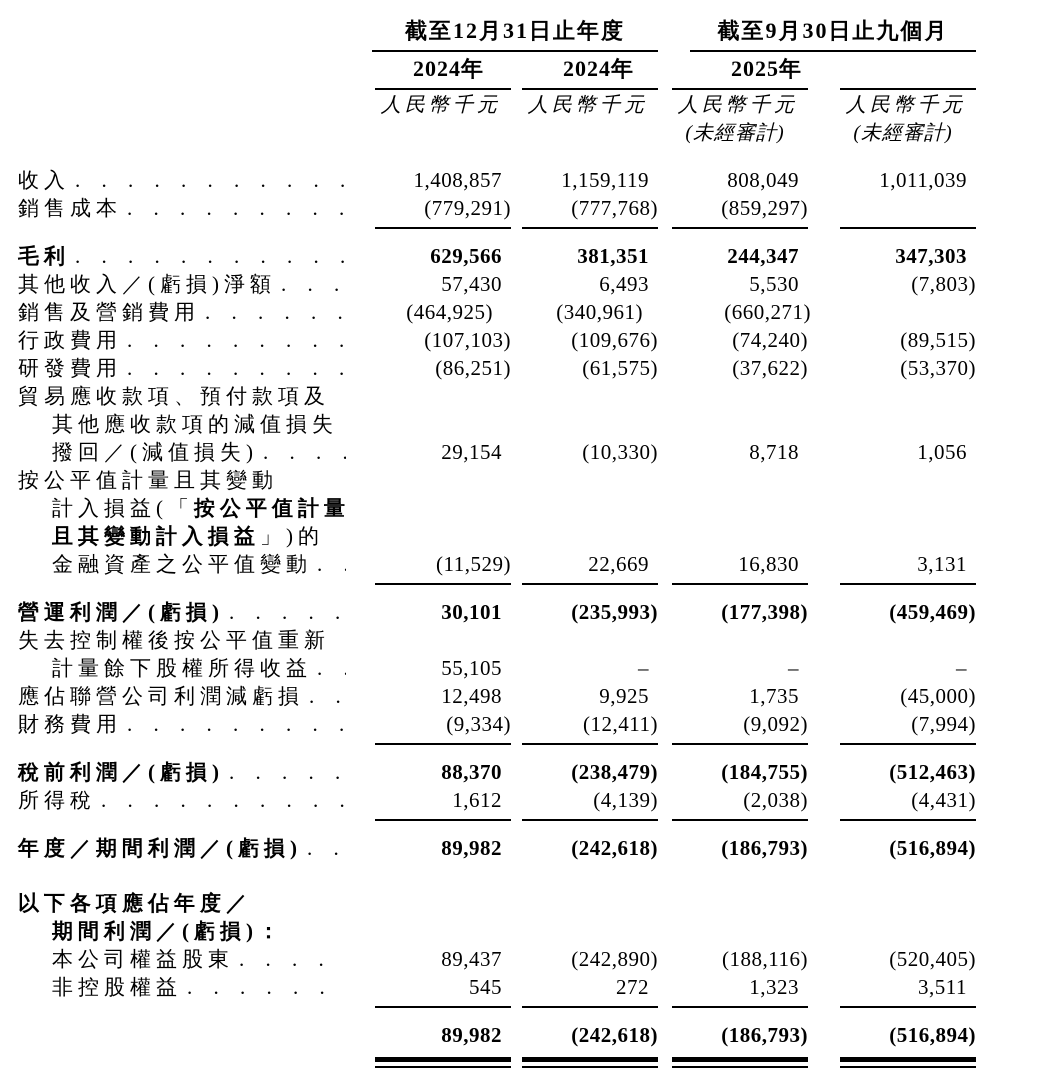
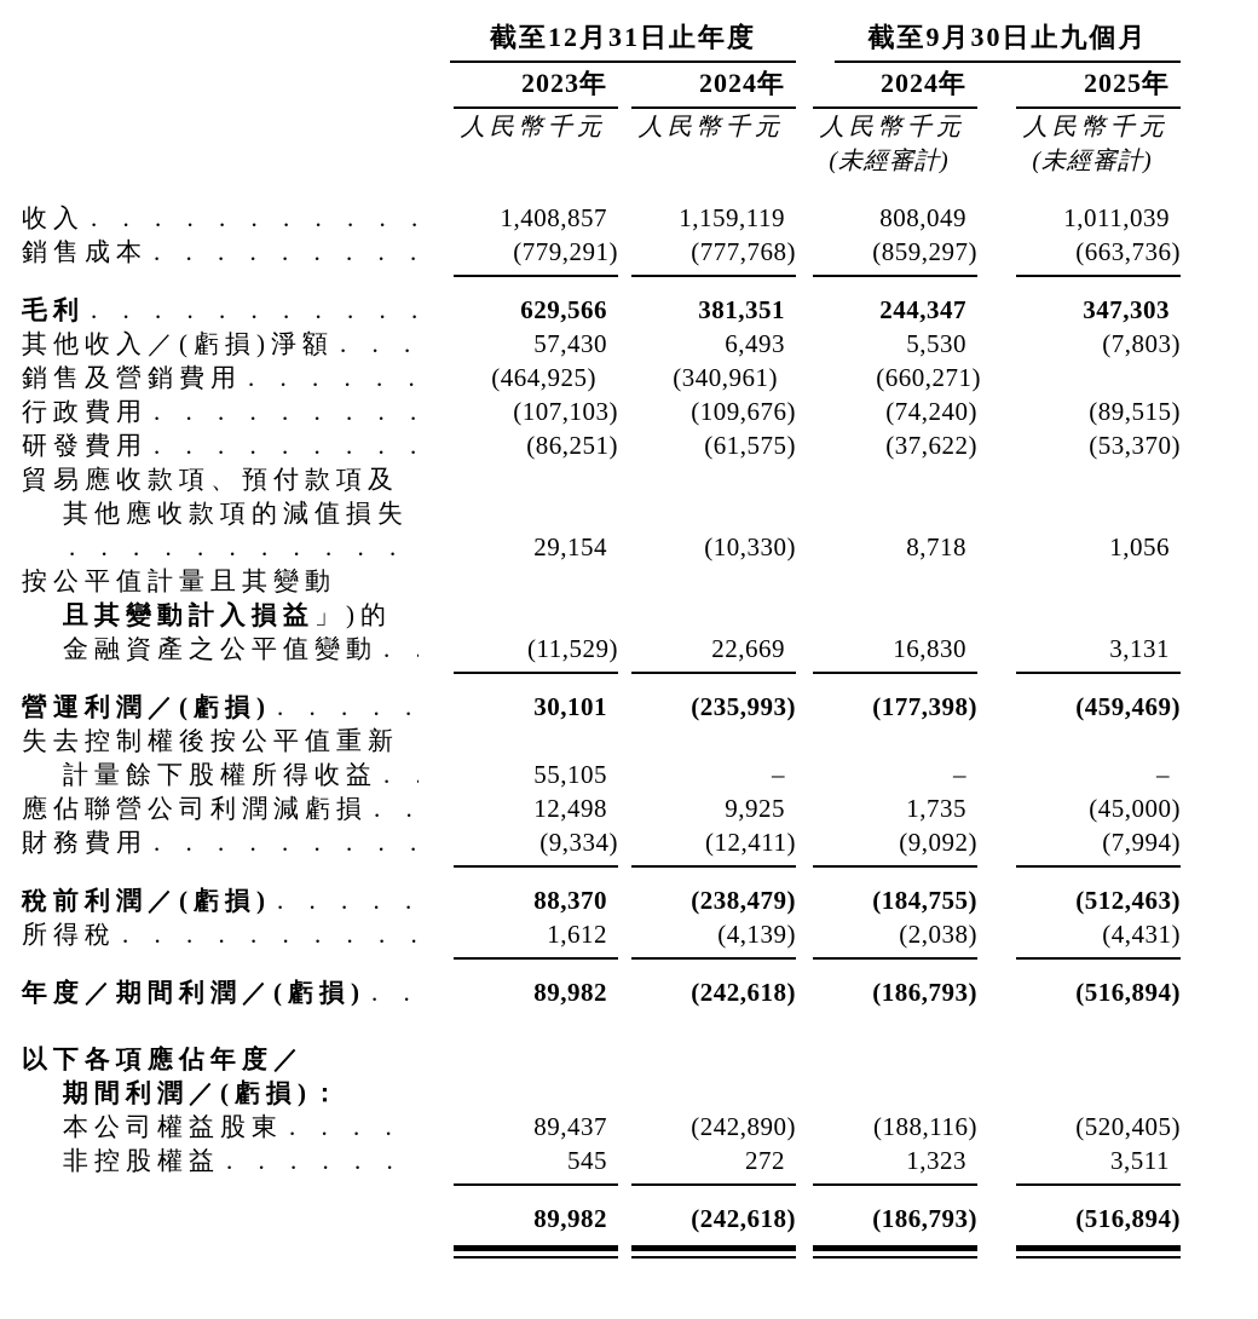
  截至12月31日止年度
  截至9月30日止九個月
+ 2023年
  2024年
  2024年
  2025年
  人民幣千元
  人民幣千元
  人民幣千元
  人民幣千元
  (未經審計)
  (未經審計)
  收入
  1,408,857
  1,159,119
  808,049
  1,011,039
  銷售成本
  (779,291)
  (777,768)
  (859,297)
+ (663,736)
  毛利
  629,566
  381,351
  244,347
  347,303
  其他收入／(虧損)淨額
  57,430
  6,493
  5,530
  (7,803)
  銷售及營銷費用
  (464,925)
  (340,961)
  (660,271)
  行政費用
  (107,103)
  (109,676)
  (74,240)
  (89,515)
  研發費用
  (86,251)
  (61,575)
  (37,622)
  (53,370)
  貿易應收款項、預付款項及
  其他應收款項的減值損失
- 撥回／(減值損失)
  29,154
  (10,330)
  8,718
  1,056
  按公平值計量且其變動
- 計入損益(「
- 按公平值計量
  且其變動計入損益
  」)的
  金融資產之公平值變動
  (11,529)
  22,669
  16,830
  3,131
  營運利潤／(虧損)
  30,101
  (235,993)
  (177,398)
  (459,469)
  失去控制權後按公平值重新
  計量餘下股權所得收益
  55,105
  –
  –
  –
  應佔聯營公司利潤減虧損
  12,498
  9,925
  1,735
  (45,000)
  財務費用
  (9,334)
  (12,411)
  (9,092)
  (7,994)
  稅前利潤／(虧損)
  88,370
  (238,479)
  (184,755)
  (512,463)
  所得稅
  1,612
  (4,139)
  (2,038)
  (4,431)
  年度／期間利潤／(虧損)
  89,982
  (242,618)
  (186,793)
  (516,894)
  以下各項應佔年度／
  期間利潤／(虧損)：
  本公司權益股東
  89,437
  (242,890)
  (188,116)
  (520,405)
  非控股權益
  545
  272
  1,323
  3,511
  89,982
  (242,618)
  (186,793)
  (516,894)
